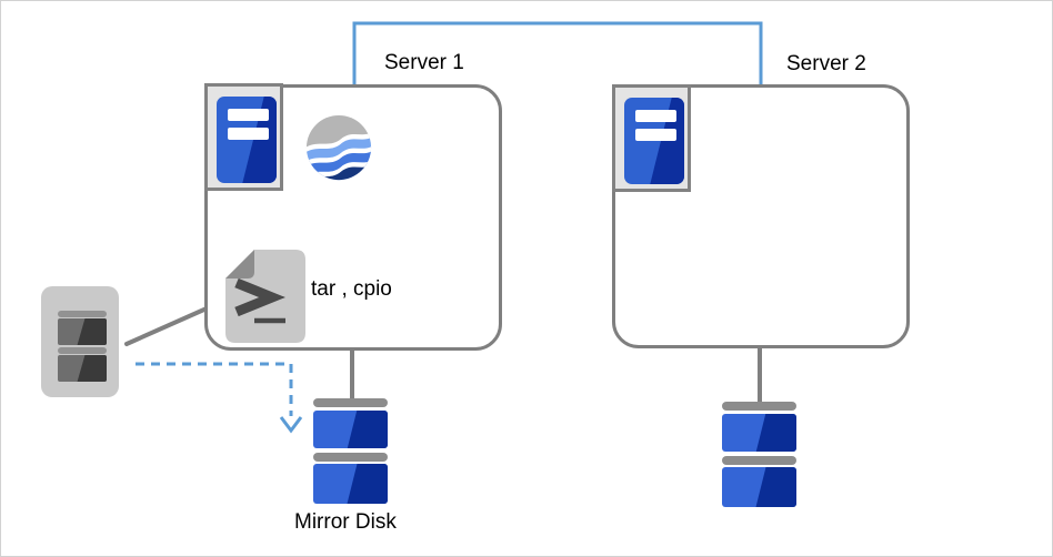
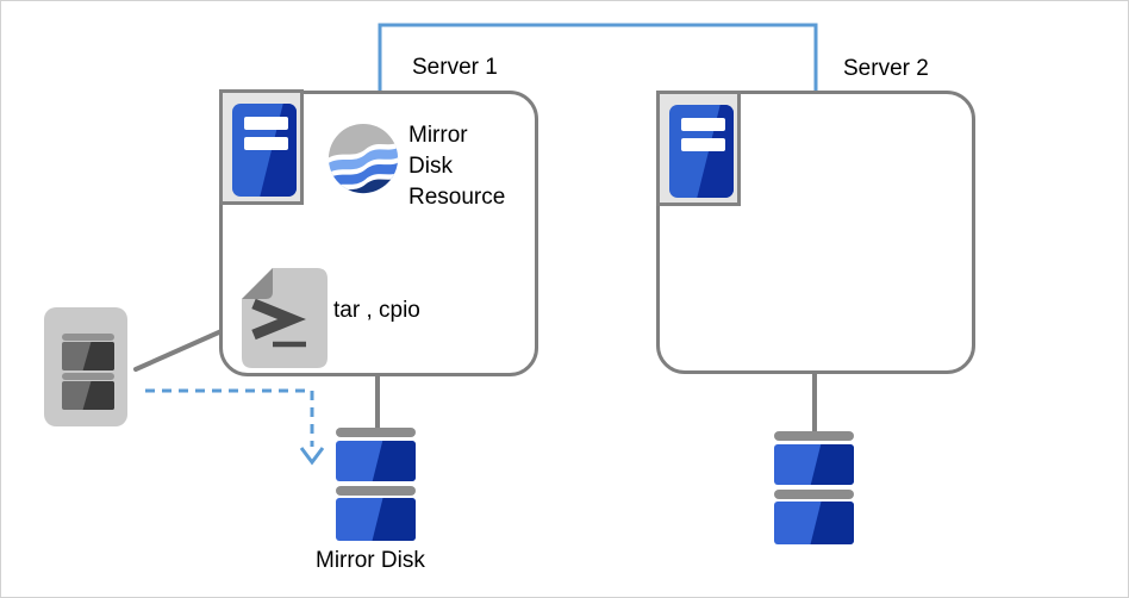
  Server 1
  Server 2
+ Mirror
+ Disk
+ Resource
  tar , cpio
  Mirror Disk
